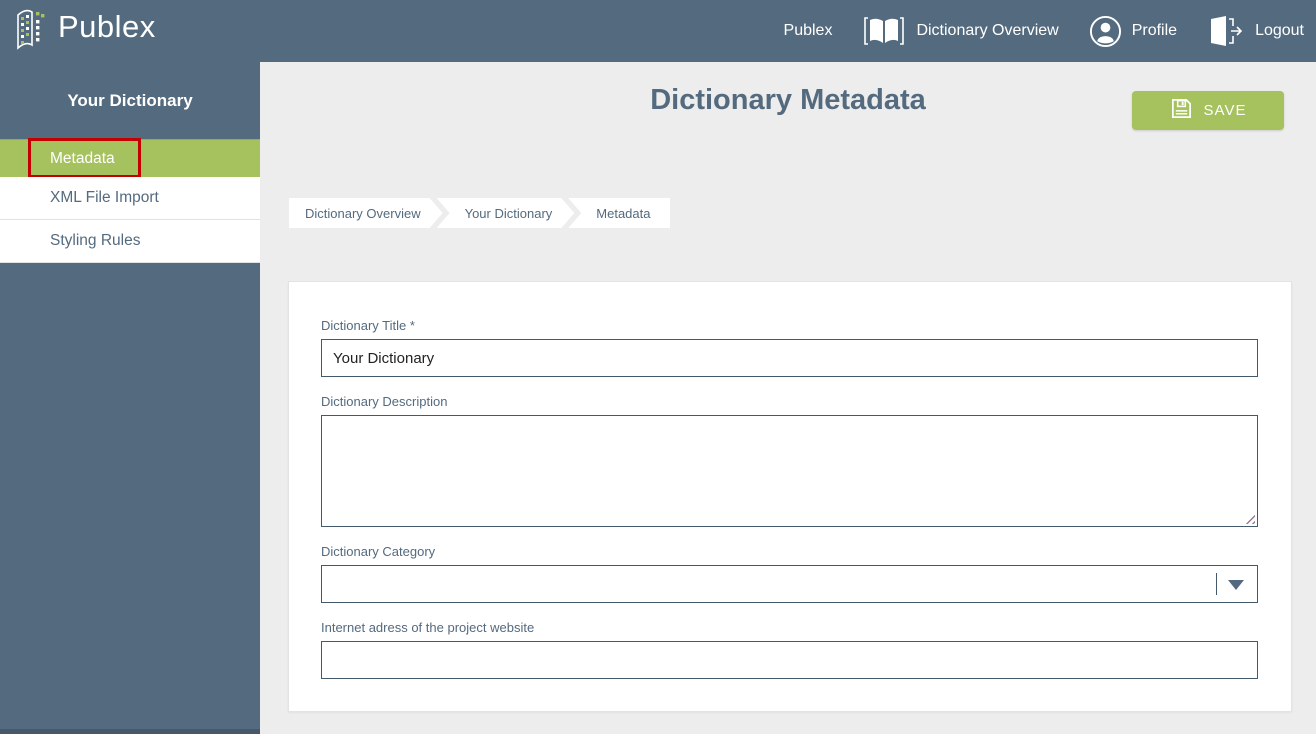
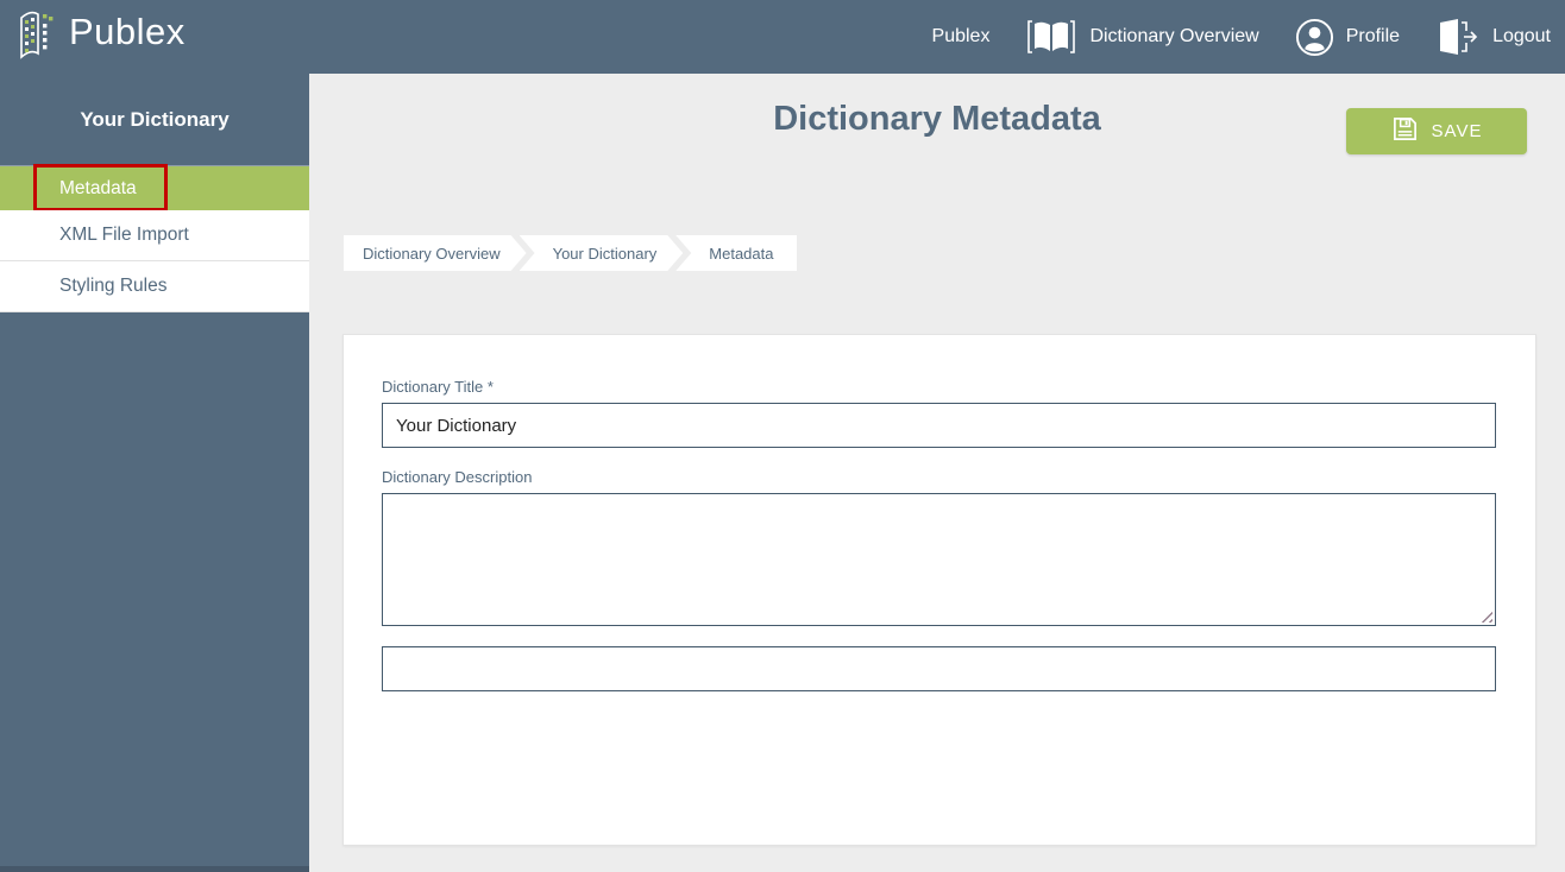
  Publex
  Publex
  Dictionary Overview
  Profile
  Logout
  Your Dictionary
  Metadata
  XML File Import
  Styling Rules
  Dictionary Metadata
  SAVE
  Dictionary Overview
  Your Dictionary
  Metadata
  Dictionary Title *
  Your Dictionary
  Dictionary Description
- Dictionary Category
- Internet adress of the project website
